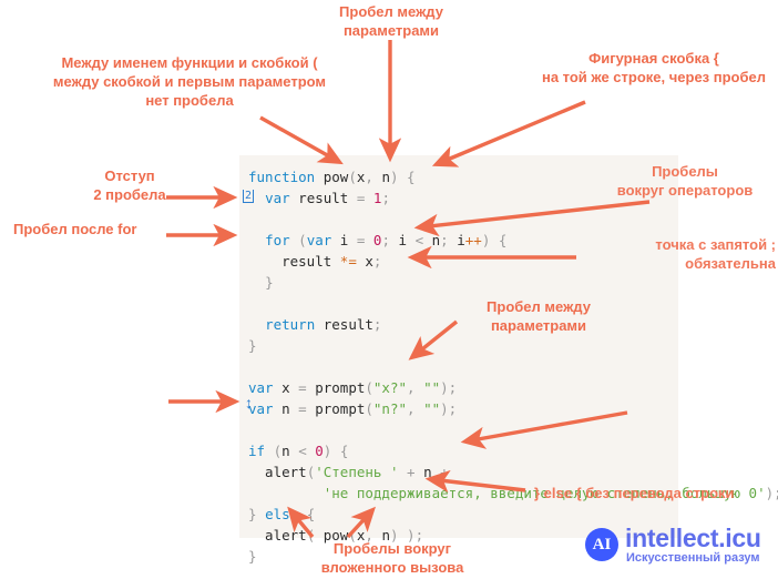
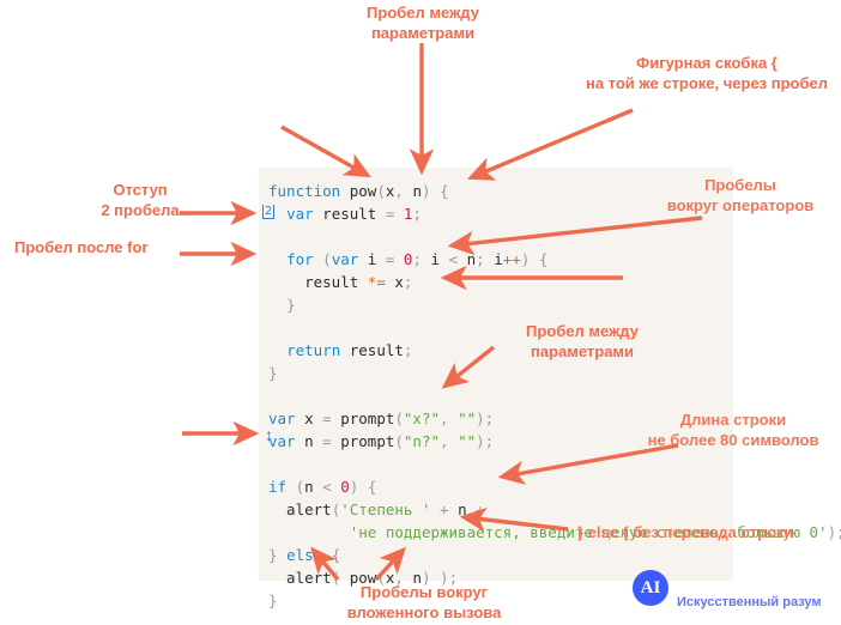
  function pow(x, n) { var result = 1; for (var i = 0; i < n; i++) { result *= x; } return result; } var x = prompt("x?", ""); var n = prompt("n?", ""); if (n < 0) { alert('Степень ' + n + 'не поддерживается, введите целую степень, большую 0') } els { alert pow(x, n) ); }
  2
  ↕
  Пробел между
  параметрами
- Между именем функции и скобкой (
- между скобкой и первым параметром
- нет пробела
  Фигурная скобка {
  на той же строке, через пробел
  Отступ
  2 пробела
  Пробел после for
  Пробелы
  вокруг операторов
- точка с запятой ;
- обязательна
  Пробел между
  параметрами
+ Длина строки
+ не более 80 символов
  } else { без перевода строки
  Пробелы вокруг
  вложенного вызова
  AI
- intellect.icu
  Искусственный разум
